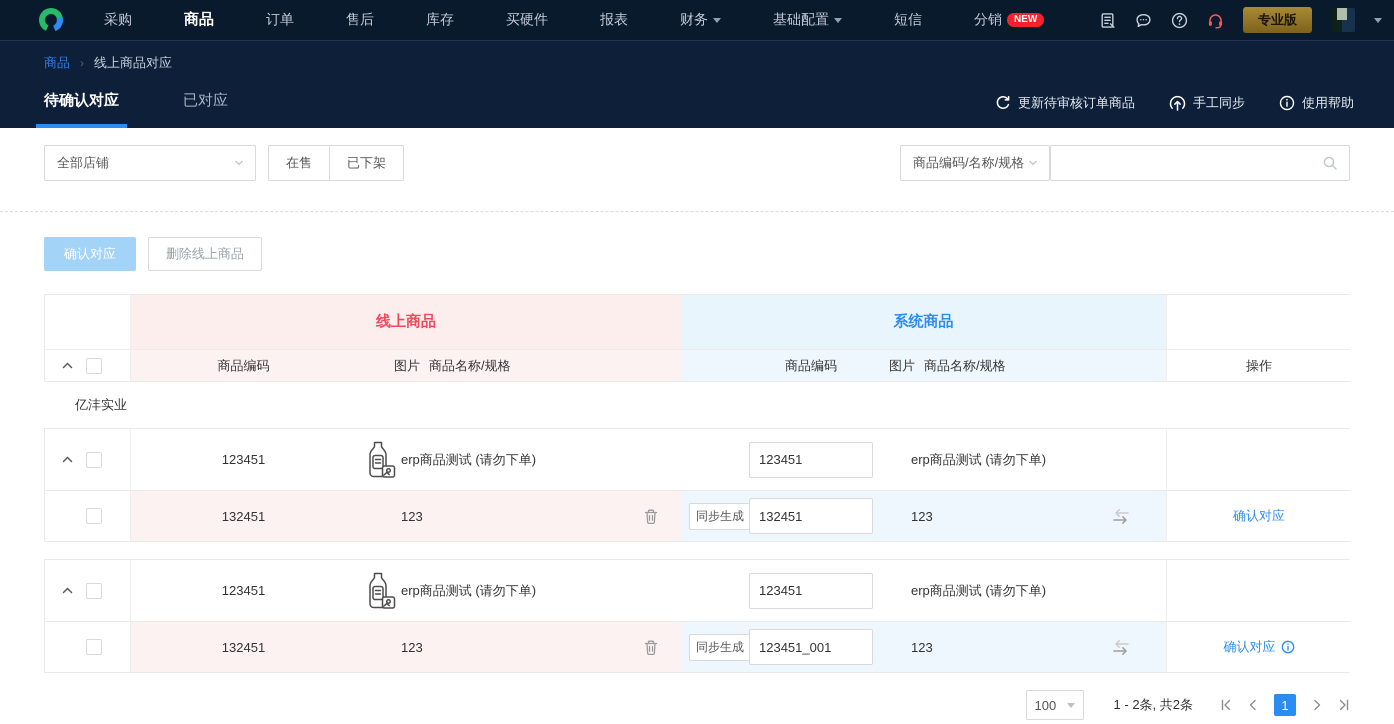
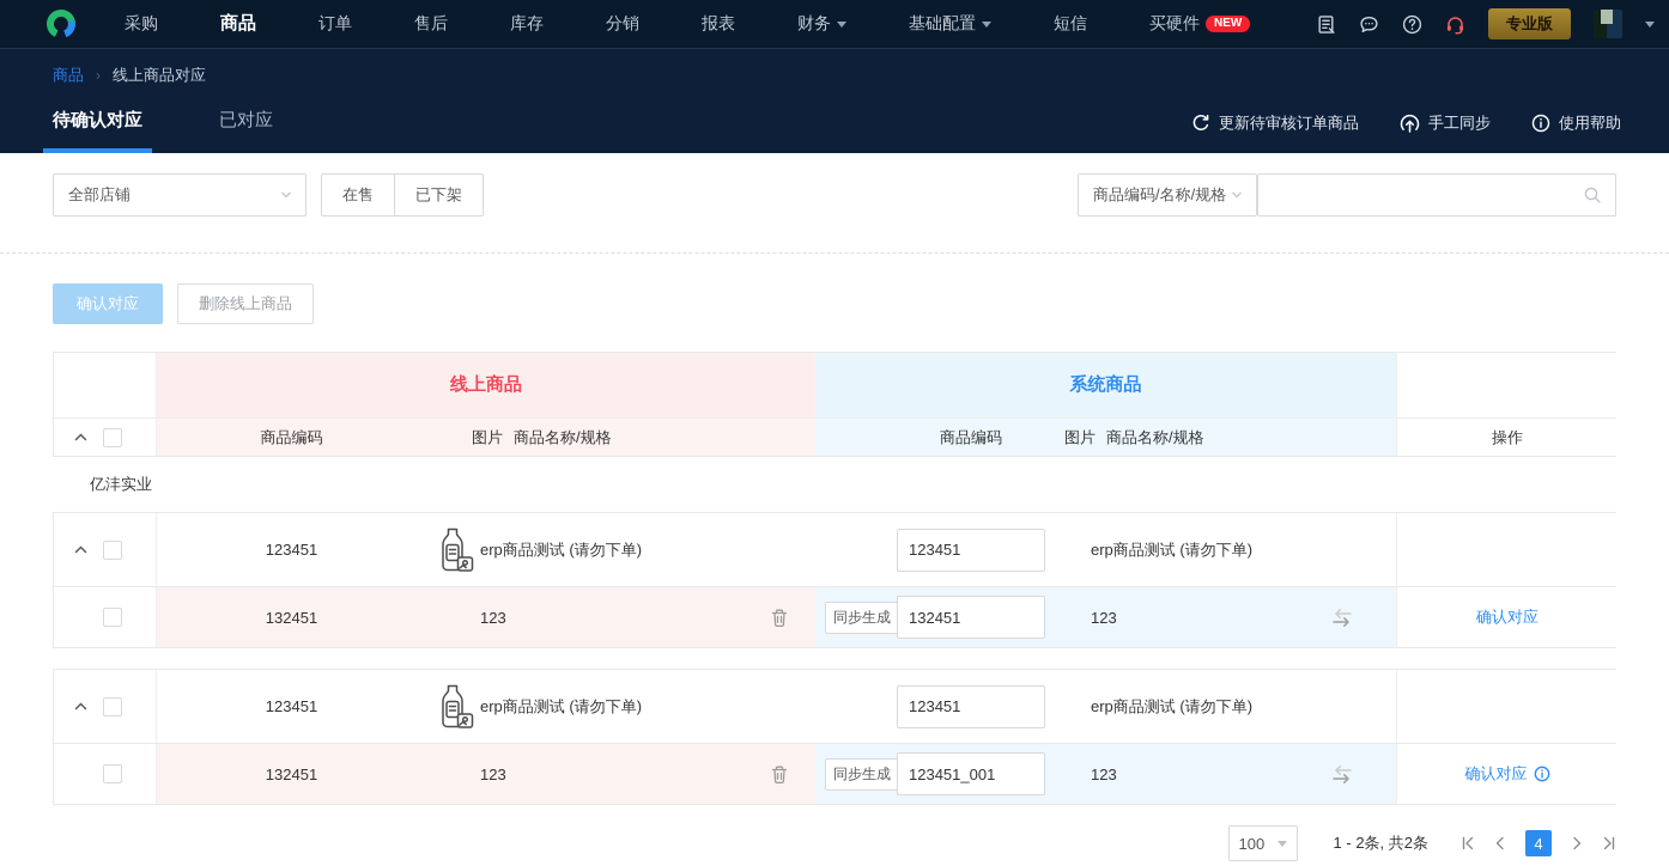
  采购
  商品
  订单
  售后
  库存
- 买硬件
+ 分销
  报表
  财务
  基础配置
  短信
- 分销
+ 买硬件
  NEW
  专业版
  商品
  ›
  线上商品对应
  待确认对应
  已对应
  更新待审核订单商品
  手工同步
  使用帮助
  全部店铺
  在售
  已下架
  商品编码/名称/规格
  确认对应
  删除线上商品
  线上商品
  系统商品
  商品编码
  图片
  商品名称/规格
  商品编码
  图片
  商品名称/规格
  操作
  亿沣实业
  123451
  erp商品测试 (请勿下单)
  123451
  erp商品测试 (请勿下单)
  132451
  123
  同步生成
  132451
  123
  确认对应
  123451
  erp商品测试 (请勿下单)
  123451
  erp商品测试 (请勿下单)
  132451
  123
  同步生成
  123451_001
  123
  确认对应
  100
  1 - 2条, 共2条
- 1
+ 4
